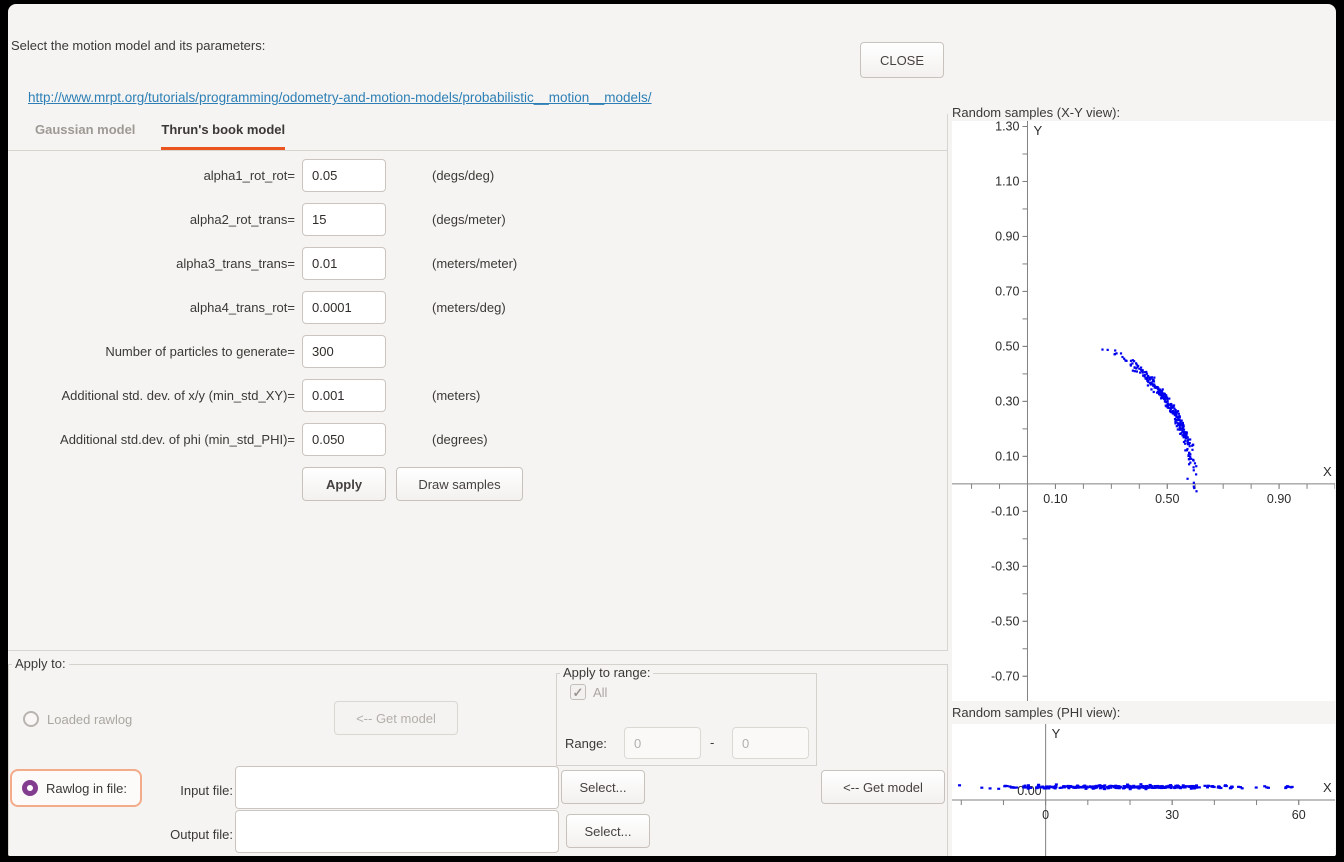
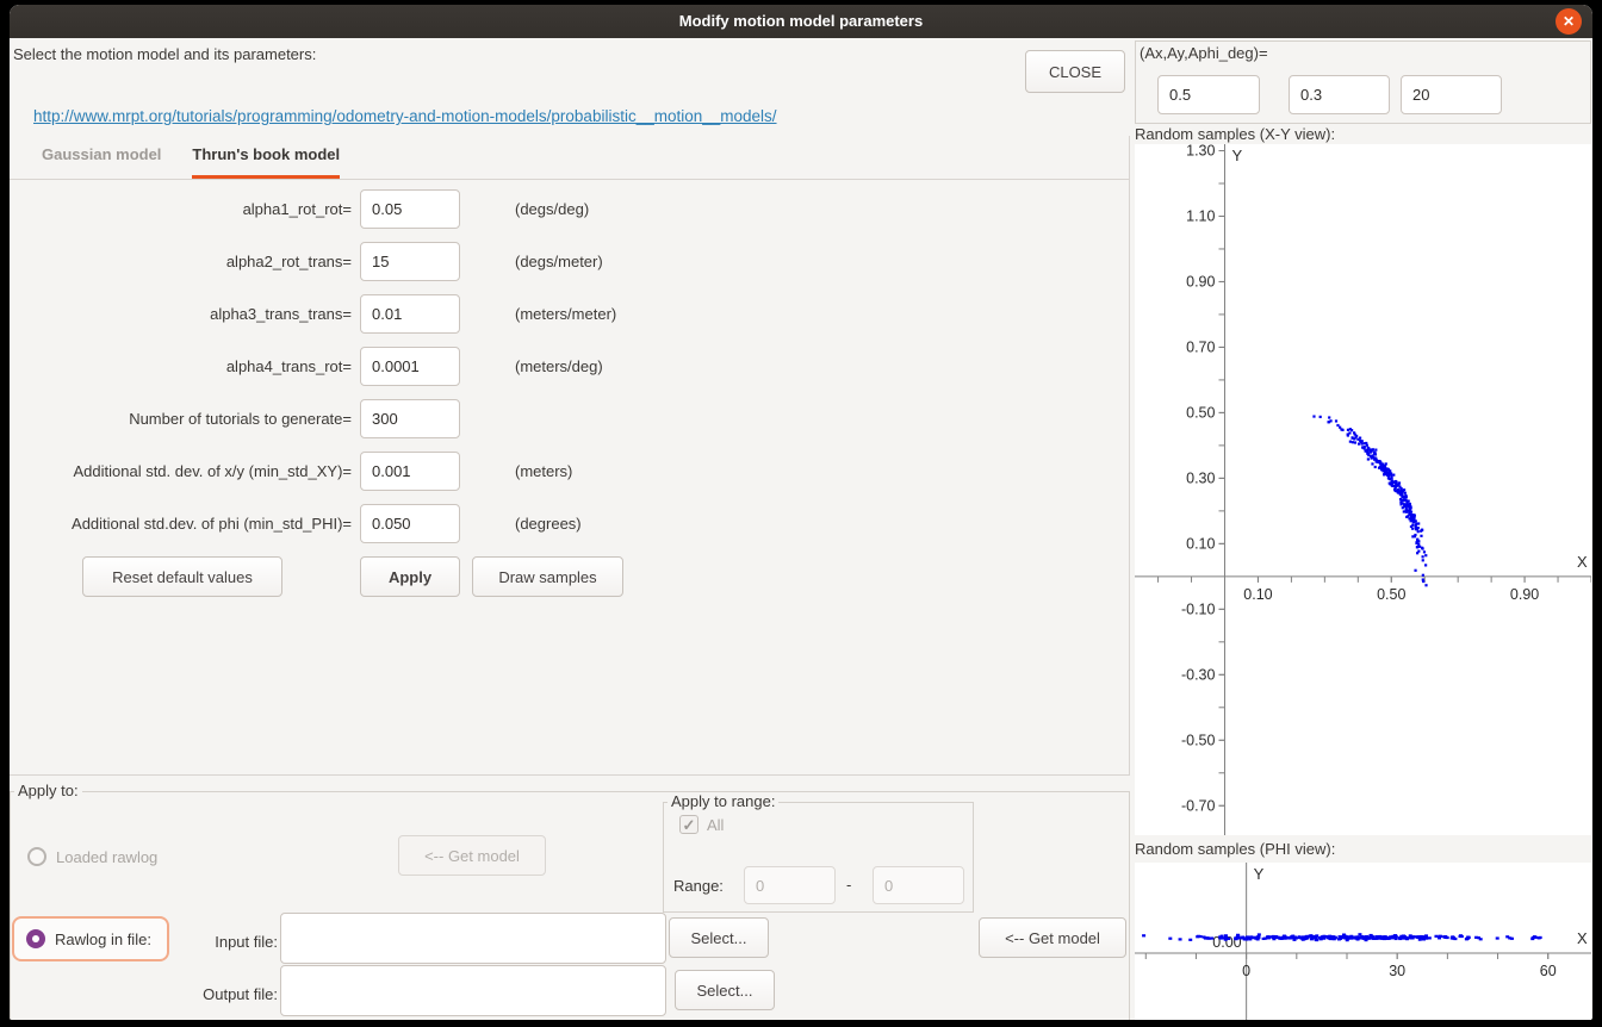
+ Modify motion model parameters
+ ✕
  Select the motion model and its parameters:
  CLOSE
  http://www.mrpt.org/tutorials/programming/odometry-and-motion-models/probabilistic__motion__models/
  Gaussian model Thrun's book model
  alpha1_rot_rot=
  0.05
  (degs/deg)
  alpha2_rot_trans=
  15
  (degs/meter)
  alpha3_trans_trans=
  0.01
  (meters/meter)
  alpha4_trans_rot=
  0.0001
  (meters/deg)
- Number of particles to generate=
+ Number of tutorials to generate=
  300
  Additional std. dev. of x/y (min_std_XY)=
  0.001
  (meters)
  Additional std.dev. of phi (min_std_PHI)=
  0.050
  (degrees)
+ Reset default values
  Apply
  Draw samples
  Apply to:
  Loaded rawlog
  <-- Get model
  Apply to range:
  ✓
  All
  Range:
  0
  -
  0
  Rawlog in file:
  Input file:
  Select...
  <-- Get model
  Output file:
  Select...
+ (Ax,Ay,Aphi_deg)=
+ 0.5
+ 0.3
+ 20
  Random samples (X-Y view):
  0.10
  0.50
  0.90
  -0.70
  -0.50
  -0.30
  -0.10
  0.10
  0.30
  0.50
  0.70
  0.90
  1.10
  1.30
  Y
  X
  Random samples (PHI view):
  0
  30
  60
  0.00
  Y
  X
